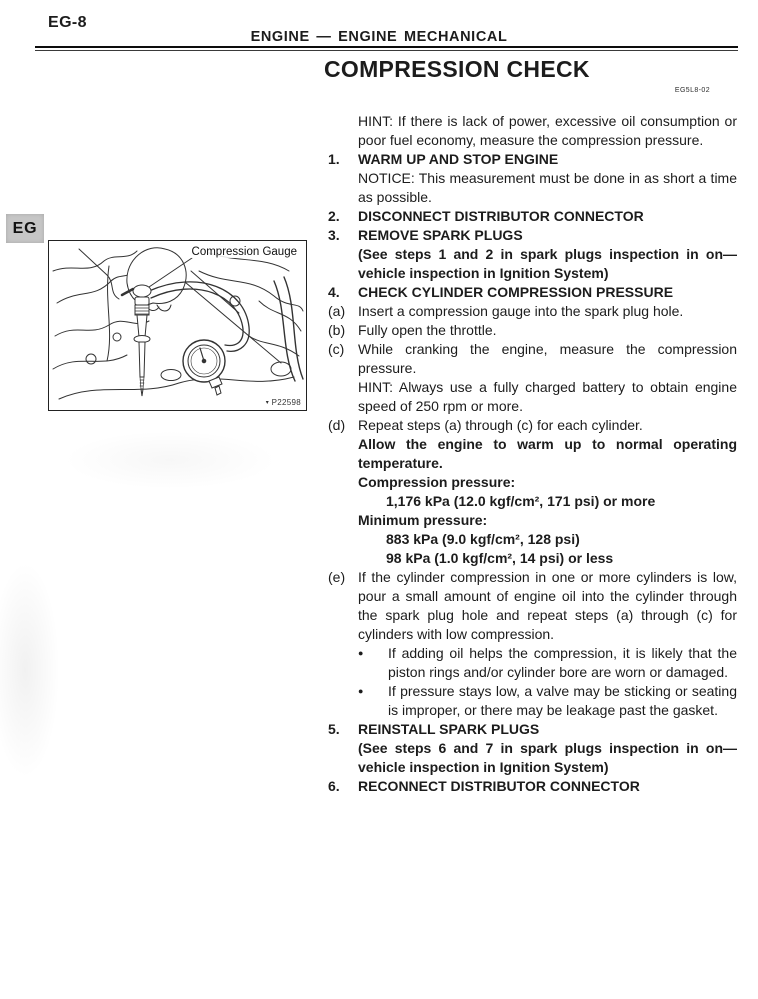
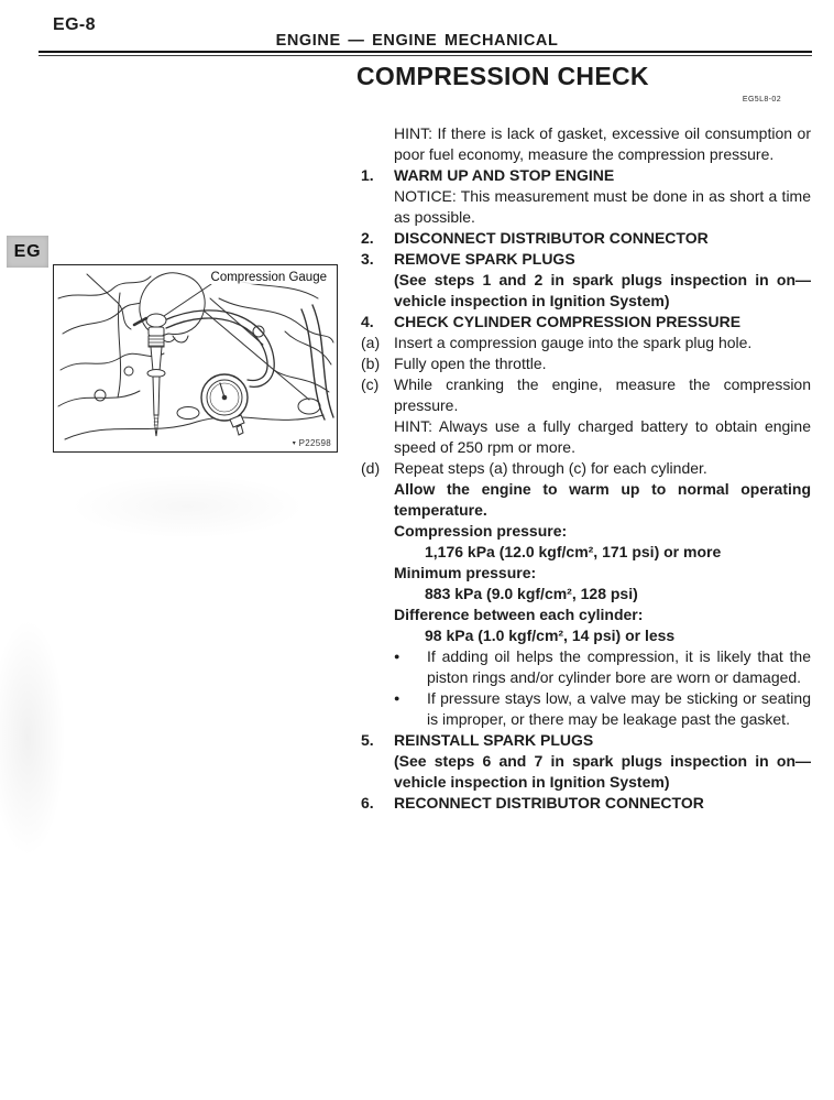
  EG-8
  ENGINE — ENGINE MECHANICAL
  COMPRESSION CHECK
  EG
  Compression Gauge
  P22598
- HINT: If there is lack of power, excessive oil consumption or poor fuel economy, measure the compression pressure.
+ HINT: If there is lack of gasket, excessive oil consumption or poor fuel economy, measure the compression pressure.
  1.
  WARM UP AND STOP ENGINE
  NOTICE: This measurement must be done in as short a time as possible.
  2.
  DISCONNECT DISTRIBUTOR CONNECTOR
  3.
  REMOVE SPARK PLUGS
  (See steps 1 and 2 in spark plugs inspection in on—vehicle inspection in Ignition System)
  4.
  CHECK CYLINDER COMPRESSION PRESSURE
  (a)
  Insert a compression gauge into the spark plug hole.
  (b)
  Fully open the throttle.
  (c)
  While cranking the engine, measure the compression pressure.
  HINT: Always use a fully charged battery to obtain engine speed of 250 rpm or more.
  (d)
  Repeat steps (a) through (c) for each cylinder.
  Allow the engine to warm up to normal operating temperature.
  Compression pressure:
  1,176 kPa (12.0 kgf/cm², 171 psi) or more
  Minimum pressure:
  883 kPa (9.0 kgf/cm², 128 psi)
+ Difference between each cylinder:
  98 kPa (1.0 kgf/cm², 14 psi) or less
- (e)
- If the cylinder compression in one or more cylinders is low, pour a small amount of engine oil into the cylinder through the spark plug hole and repeat steps (a) through (c) for cylinders with low compression.
  ●
  If adding oil helps the compression, it is likely that the piston rings and/or cylinder bore are worn or damaged.
  ●
  If pressure stays low, a valve may be sticking or seating is improper, or there may be leakage past the gasket.
  5.
  REINSTALL SPARK PLUGS
  (See steps 6 and 7 in spark plugs inspection in on—vehicle inspection in Ignition System)
  6.
  RECONNECT DISTRIBUTOR CONNECTOR
